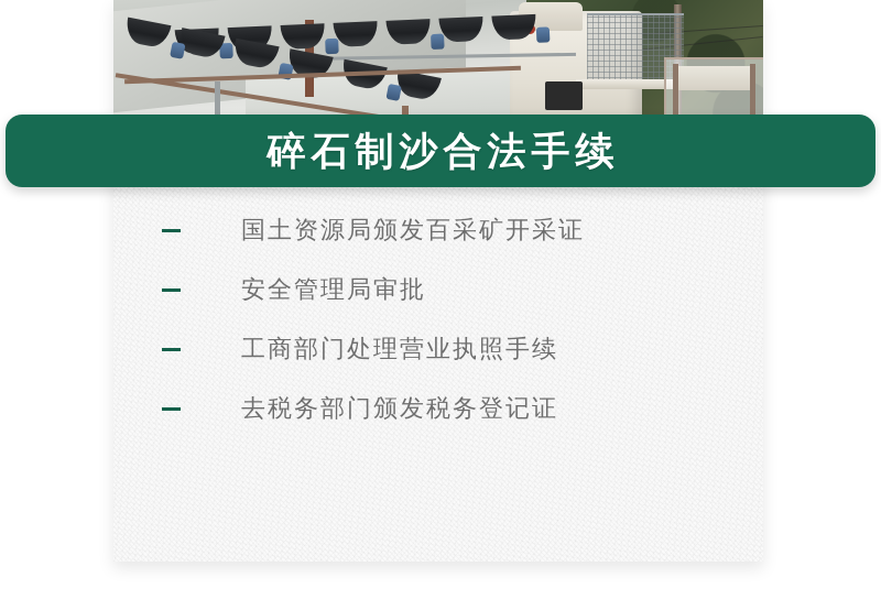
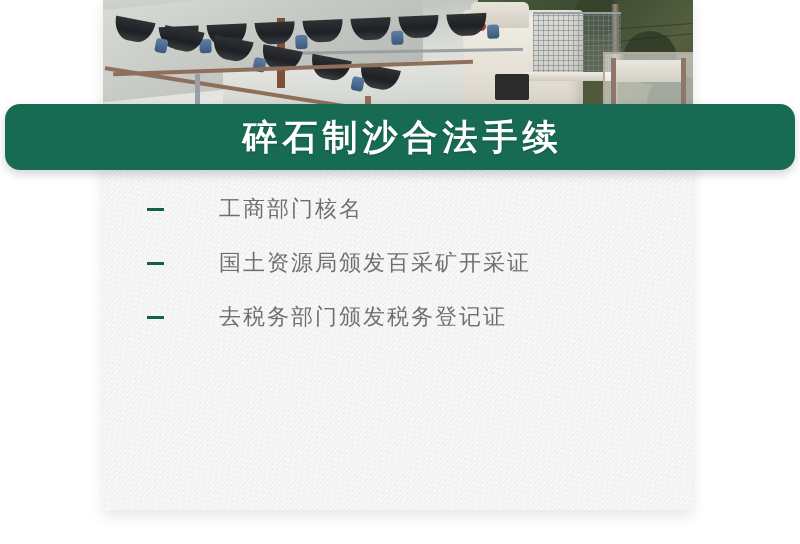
  碎石制沙合法手续
+ 工商部门核名
  国土资源局颁发百采矿开采证
- 安全管理局审批
- 工商部门处理营业执照手续
  去税务部门颁发税务登记证
